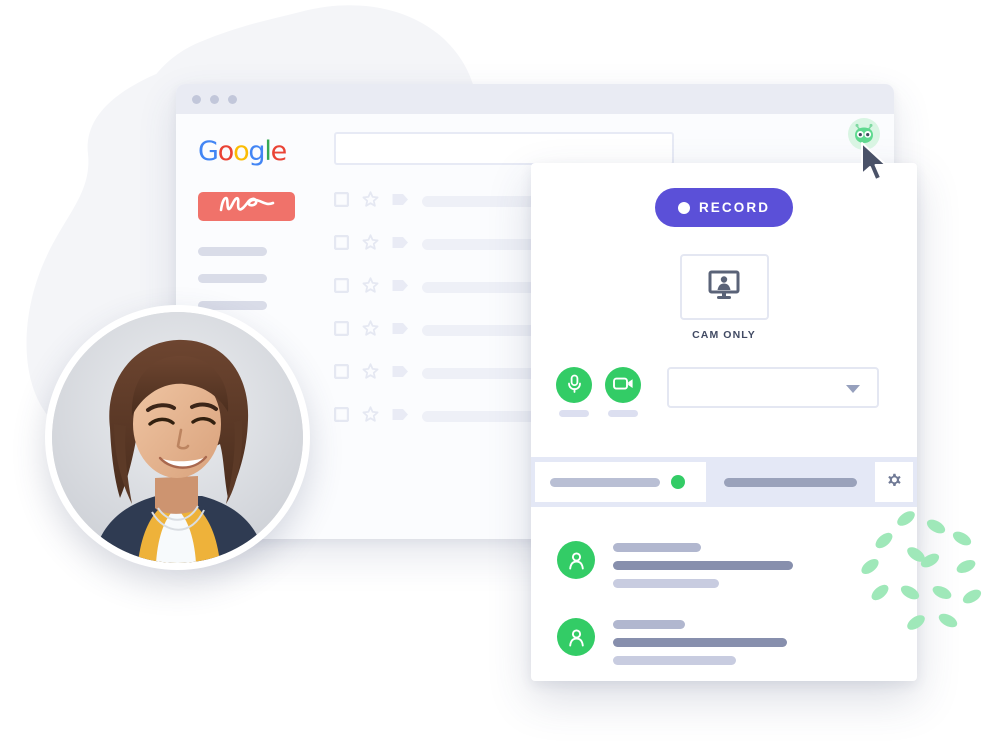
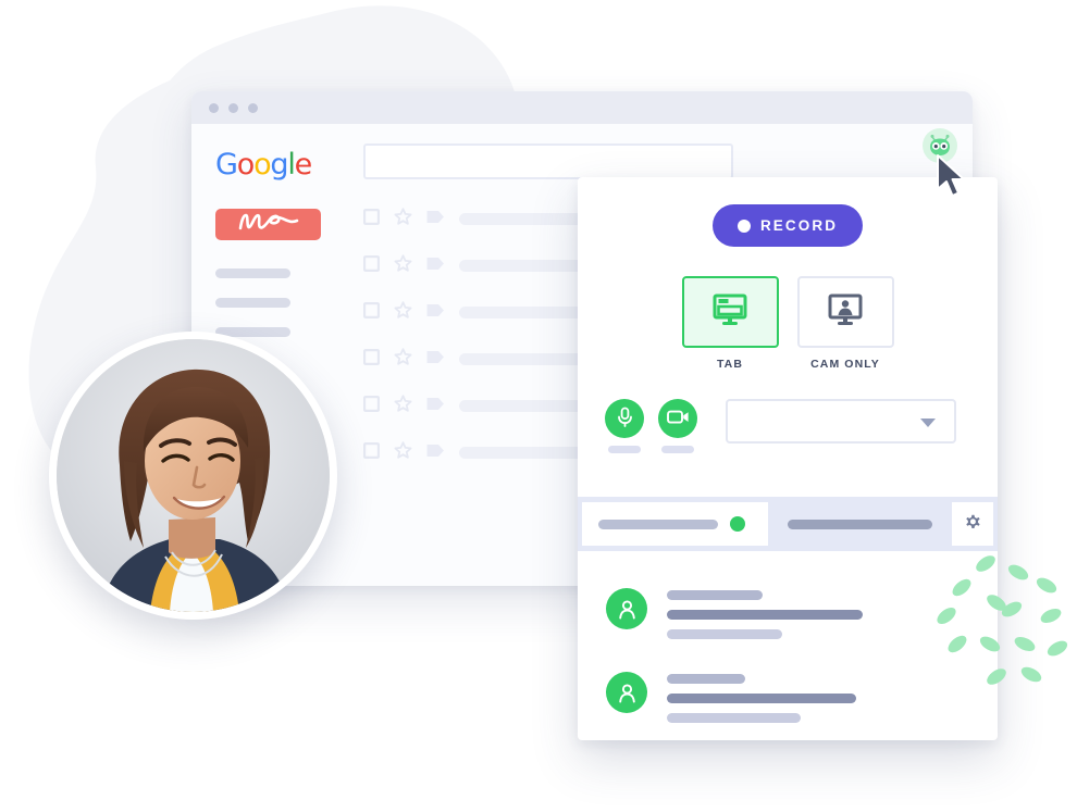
  Google
  RECORD
+ TAB
  CAM ONLY
